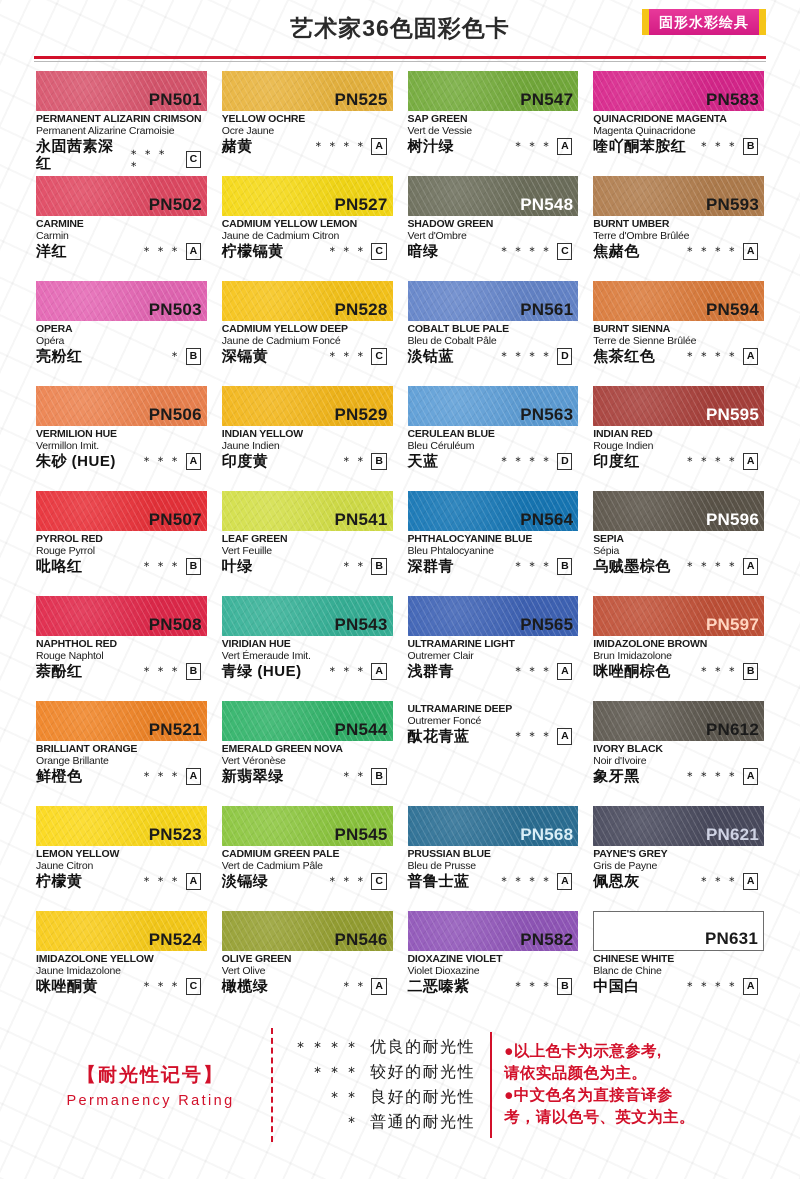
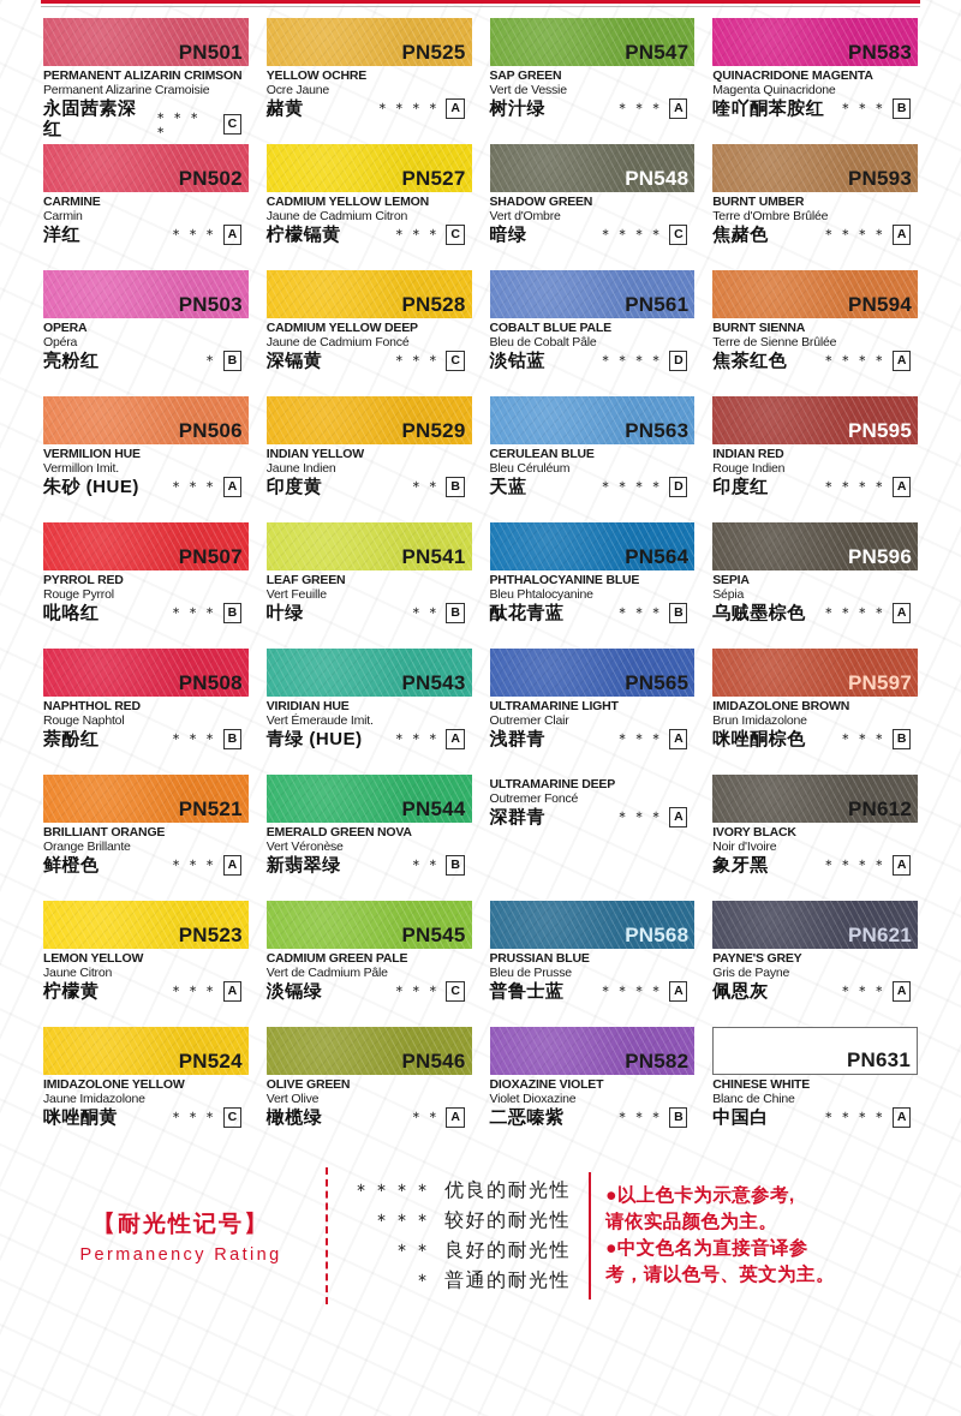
- 艺术家36色固彩色卡
- 固形水彩绘具
  PN501
  PERMANENT ALIZARIN CRIMSON
  Permanent Alizarine Cramoisie
  永固茜素深红
  ＊＊＊＊
  C
  PN525
  YELLOW OCHRE
  Ocre Jaune
  赭黄
  ＊＊＊＊
  A
  PN547
  SAP GREEN
  Vert de Vessie
  树汁绿
  ＊＊＊
  A
  PN583
  QUINACRIDONE MAGENTA
  Magenta Quinacridone
  喹吖酮苯胺红
  ＊＊＊
  B
  PN502
  CARMINE
  Carmin
  洋红
  ＊＊＊
  A
  PN527
  CADMIUM YELLOW LEMON
  Jaune de Cadmium Citron
  柠檬镉黄
  ＊＊＊
  C
  PN548
  SHADOW GREEN
  Vert d'Ombre
  暗绿
  ＊＊＊＊
  C
  PN593
  BURNT UMBER
  Terre d'Ombre Brûlée
  焦赭色
  ＊＊＊＊
  A
  PN503
  OPERA
  Opéra
  亮粉红
  ＊
  B
  PN528
  CADMIUM YELLOW DEEP
  Jaune de Cadmium Foncé
  深镉黄
  ＊＊＊
  C
  PN561
  COBALT BLUE PALE
  Bleu de Cobalt Pâle
  淡钴蓝
  ＊＊＊＊
  D
  PN594
  BURNT SIENNA
  Terre de Sienne Brûlée
  焦茶红色
  ＊＊＊＊
  A
  PN506
  VERMILION HUE
  Vermillon Imit.
  朱砂 (HUE)
  ＊＊＊
  A
  PN529
  INDIAN YELLOW
  Jaune Indien
  印度黄
  ＊＊
  B
  PN563
  CERULEAN BLUE
  Bleu Céruléum
  天蓝
  ＊＊＊＊
  D
  PN595
  INDIAN RED
  Rouge Indien
  印度红
  ＊＊＊＊
  A
  PN507
  PYRROL RED
  Rouge Pyrrol
  吡咯红
  ＊＊＊
  B
  PN541
  LEAF GREEN
  Vert Feuille
  叶绿
  ＊＊
  B
  PN564
  PHTHALOCYANINE BLUE
  Bleu Phtalocyanine
- 深群青
+ 酞花青蓝
  ＊＊＊
  B
  PN596
  SEPIA
  Sépia
  乌贼墨棕色
  ＊＊＊＊
  A
  PN508
  NAPHTHOL RED
  Rouge Naphtol
  萘酚红
  ＊＊＊
  B
  PN543
  VIRIDIAN HUE
  Vert Émeraude Imit.
  青绿 (HUE)
  ＊＊＊
  A
  PN565
  ULTRAMARINE LIGHT
  Outremer Clair
  浅群青
  ＊＊＊
  A
  PN597
  IMIDAZOLONE BROWN
  Brun Imidazolone
  咪唑酮棕色
  ＊＊＊
  B
  PN521
  BRILLIANT ORANGE
  Orange Brillante
  鲜橙色
  ＊＊＊
  A
  PN544
  EMERALD GREEN NOVA
  Vert Véronèse
  新翡翠绿
  ＊＊
  B
  ULTRAMARINE DEEP
  Outremer Foncé
- 酞花青蓝
+ 深群青
  ＊＊＊
  A
  PN612
  IVORY BLACK
  Noir d'Ivoire
  象牙黑
  ＊＊＊＊
  A
  PN523
  LEMON YELLOW
  Jaune Citron
  柠檬黄
  ＊＊＊
  A
  PN545
  CADMIUM GREEN PALE
  Vert de Cadmium Pâle
  淡镉绿
  ＊＊＊
  C
  PN568
  PRUSSIAN BLUE
  Bleu de Prusse
  普鲁士蓝
  ＊＊＊＊
  A
  PN621
  PAYNE'S GREY
  Gris de Payne
  佩恩灰
  ＊＊＊
  A
  PN524
  IMIDAZOLONE YELLOW
  Jaune Imidazolone
  咪唑酮黄
  ＊＊＊
  C
  PN546
  OLIVE GREEN
  Vert Olive
  橄榄绿
  ＊＊
  A
  PN582
  DIOXAZINE VIOLET
  Violet Dioxazine
  二恶嗪紫
  ＊＊＊
  B
  PN631
  CHINESE WHITE
  Blanc de Chine
  中国白
  ＊＊＊＊
  A
  【耐光性记号】
  Permanency Rating
  ＊＊＊＊
  优良的耐光性
  ＊＊＊
  较好的耐光性
  ＊＊
  良好的耐光性
  ＊
  普通的耐光性
  ●以上色卡为示意参考,
  请依实品颜色为主。
  ●中文色名为直接音译参
  考，请以色号、英文为主。
